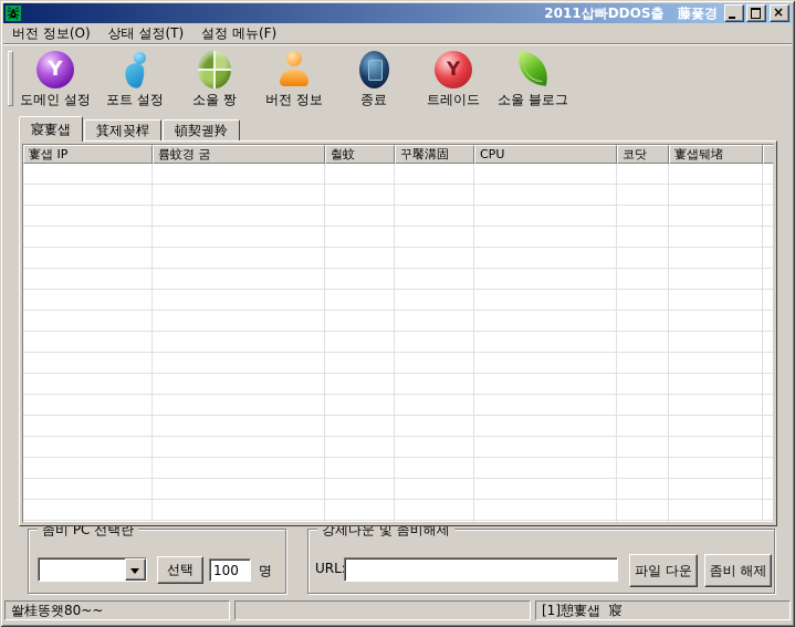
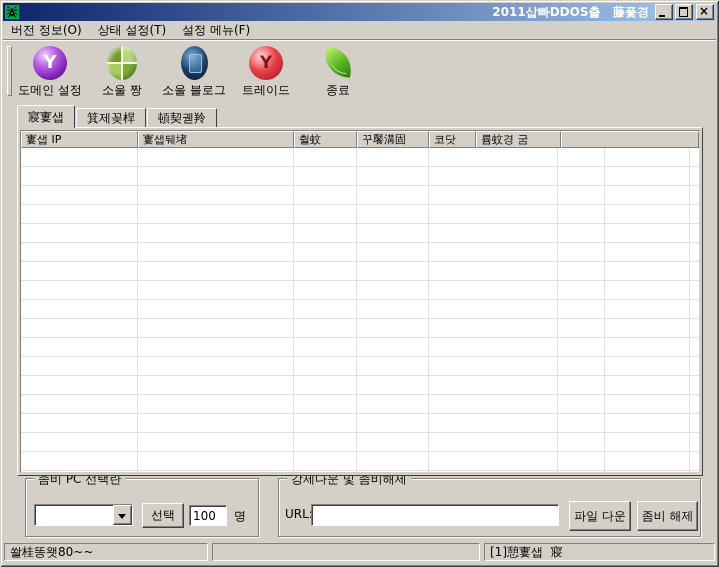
  2011삽빠DDOS출 藤픛경
  ×
  버전 정보(O)
  상태 설정(T)
  설정 메뉴(F)
  도메인 설정
- 포트 설정
  소울 짱
- 버전 정보
- 종료
+ 소울 블로그
  트레이드
- 소울 블로그
+ 종료
  寢寠샙
  箕제꽂桿
  頓契궫羚
  寠샙 IP
- 륨蚊경 굼
+ 寠샙뒈堵
  췰蚊
  꾸饜溝固
- CPU
  코닷
- 寠샙뒈堵
+ 륨蚊경 굼
  좀비 PC 선택란
  선택
  100
  명
  강제다운 및 좀비해제
  URL
  파일 다운
  좀비 해제
  쏼桂똥왯80~~
  [1]憩寠샙 寢
